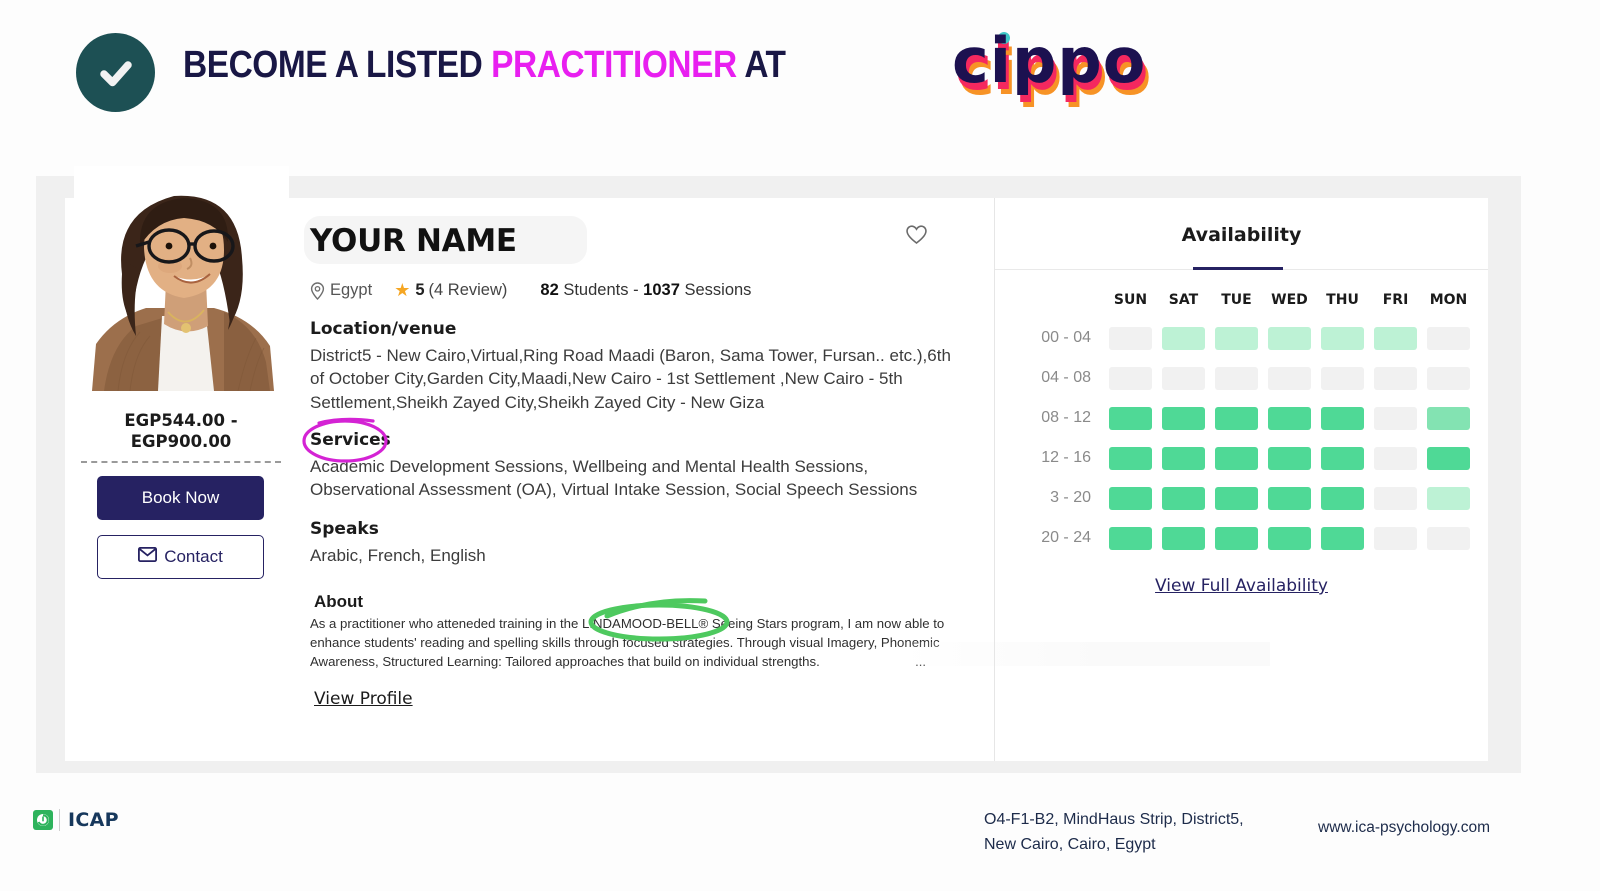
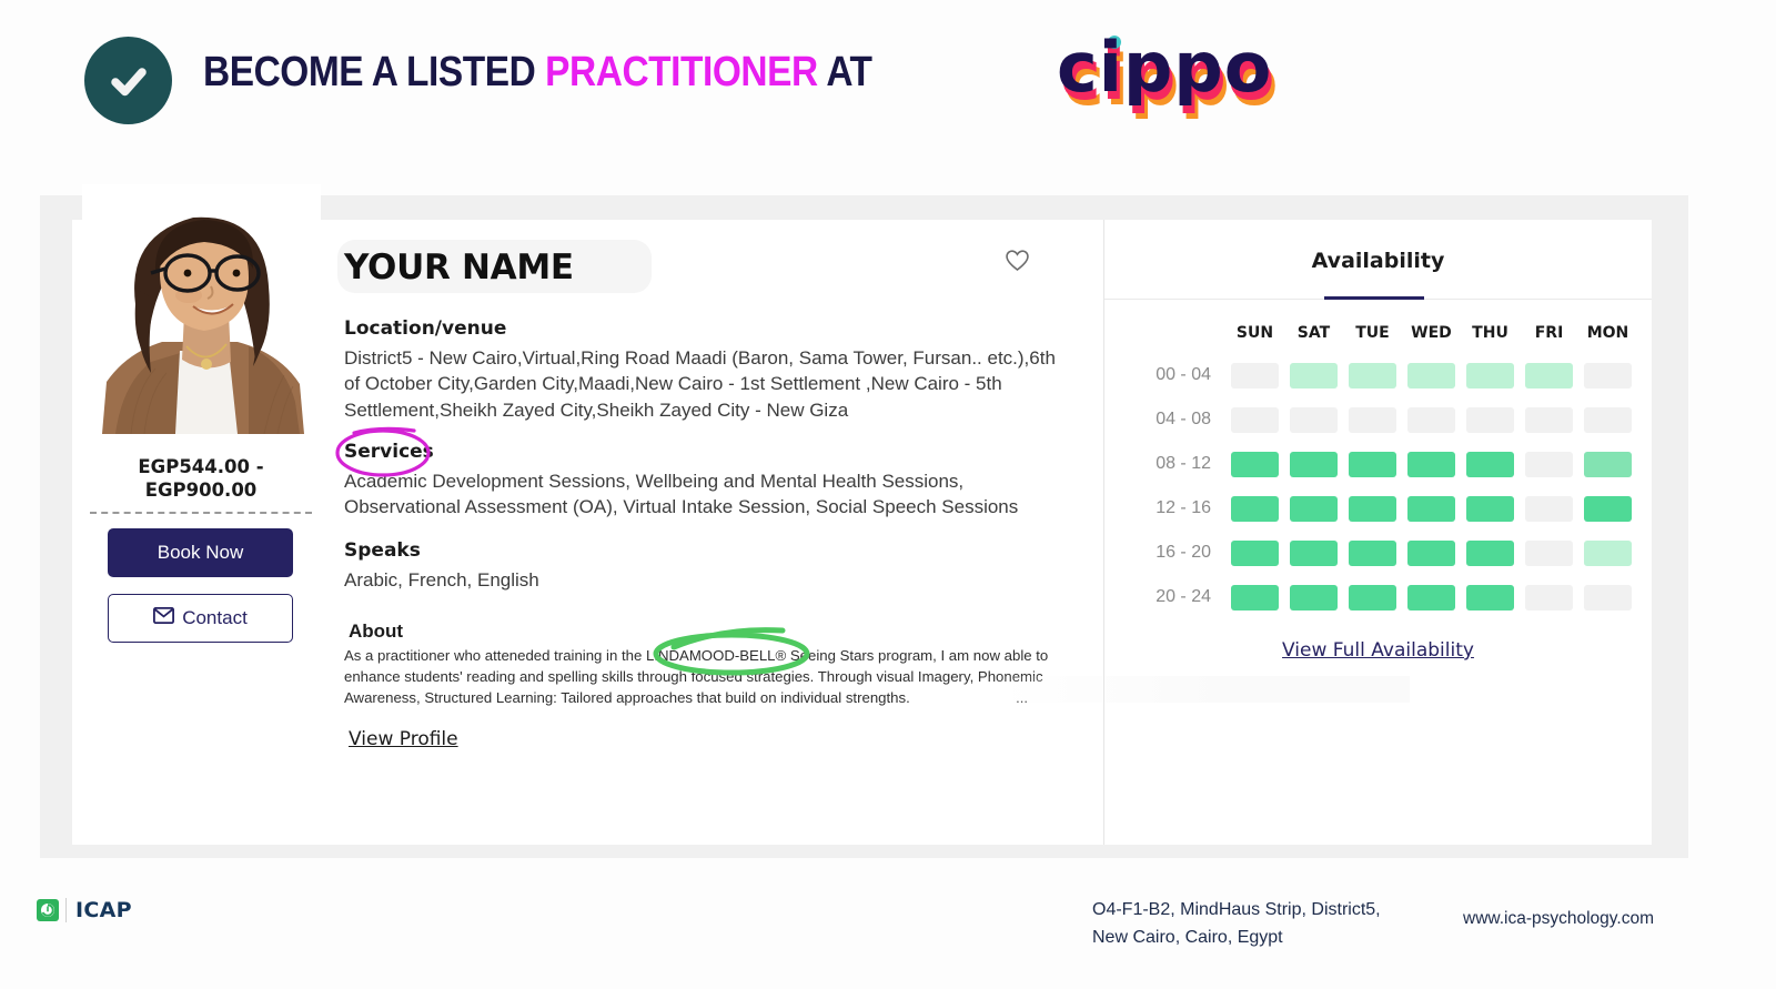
  BECOME A LISTED PRACTITIONER AT
  cippo
  cippo
  EGP544.00 - EGP900.00
  Book Now
  Contact
  YOUR NAME
- Egypt
- ★
- 5
- (4 Review)
- 82 Students - 1037 Sessions
  Location/venue
  District5 - New Cairo,Virtual,Ring Road Maadi (Baron, Sama Tower, Fursan.. etc.),6th of October City,Garden City,Maadi,New Cairo - 1st Settlement ,New Cairo - 5th Settlement,Sheikh Zayed City,Sheikh Zayed City - New Giza
  Service
  Academic Development Sessions, Wellbeing and Mental Health Sessions, Observational Assessment (OA), Virtual Intake Session, Social Speech Sessions
  Speaks
  Arabic, French, English
  About
  As a practitioner who atteneded training in the LNDAMOOD-BELL® Seing Stars program, I am now able to enhance students' reading and spelling skills through focused strategies. Through visual Imagery, P Awareness, Structured Learning: Tailored approaches that build on individual strengths.
  ...
  View Profile
  Availability
  SUN
  SAT
  TUE
  WED
  THU
  FRI
  MON
  00 - 04
  04 - 08
  08 - 12
  12 - 16
- 3 - 20
+ 16 - 20
  20 - 24
  View Full Availability
  ICAP
  O4-F1-B2, MindHaus Strip, District5,
  New Cairo, Cairo, Egypt
  www.ica-psychology.com
